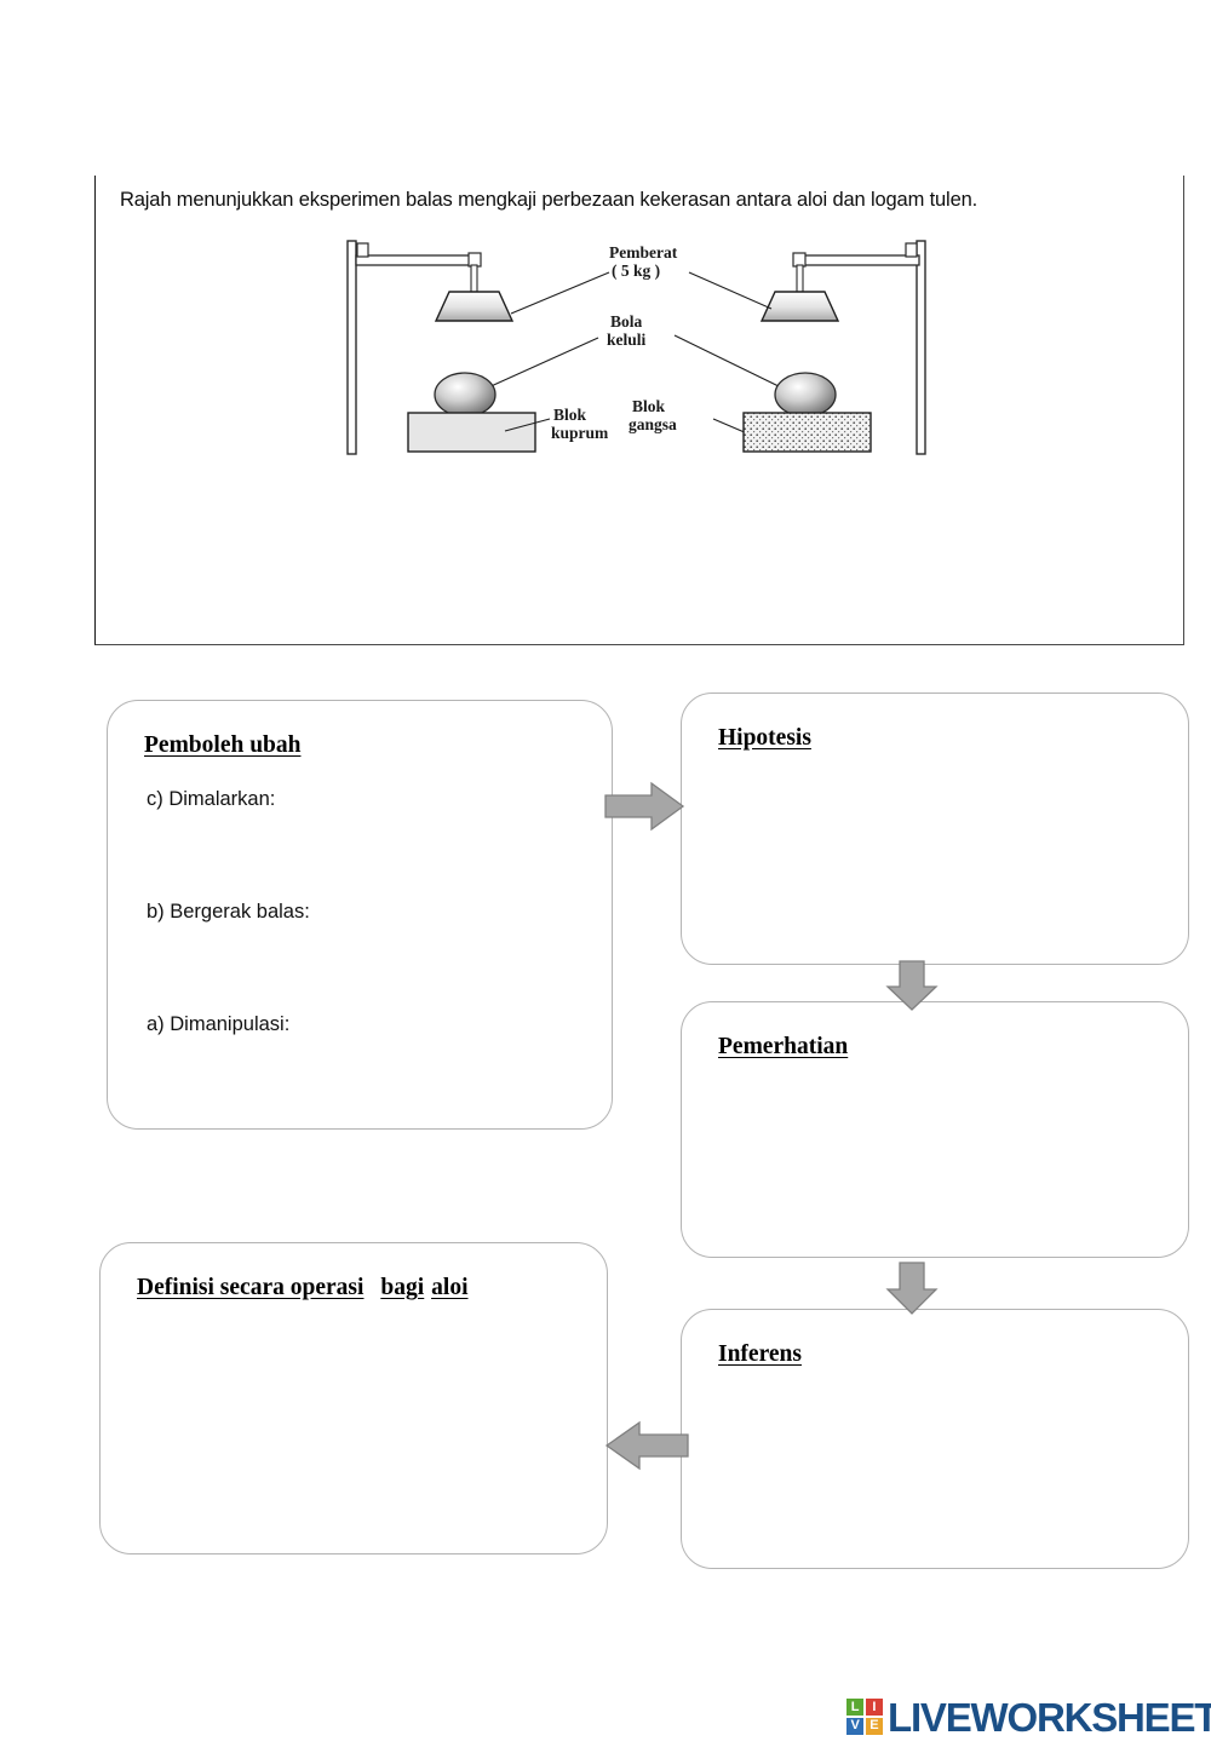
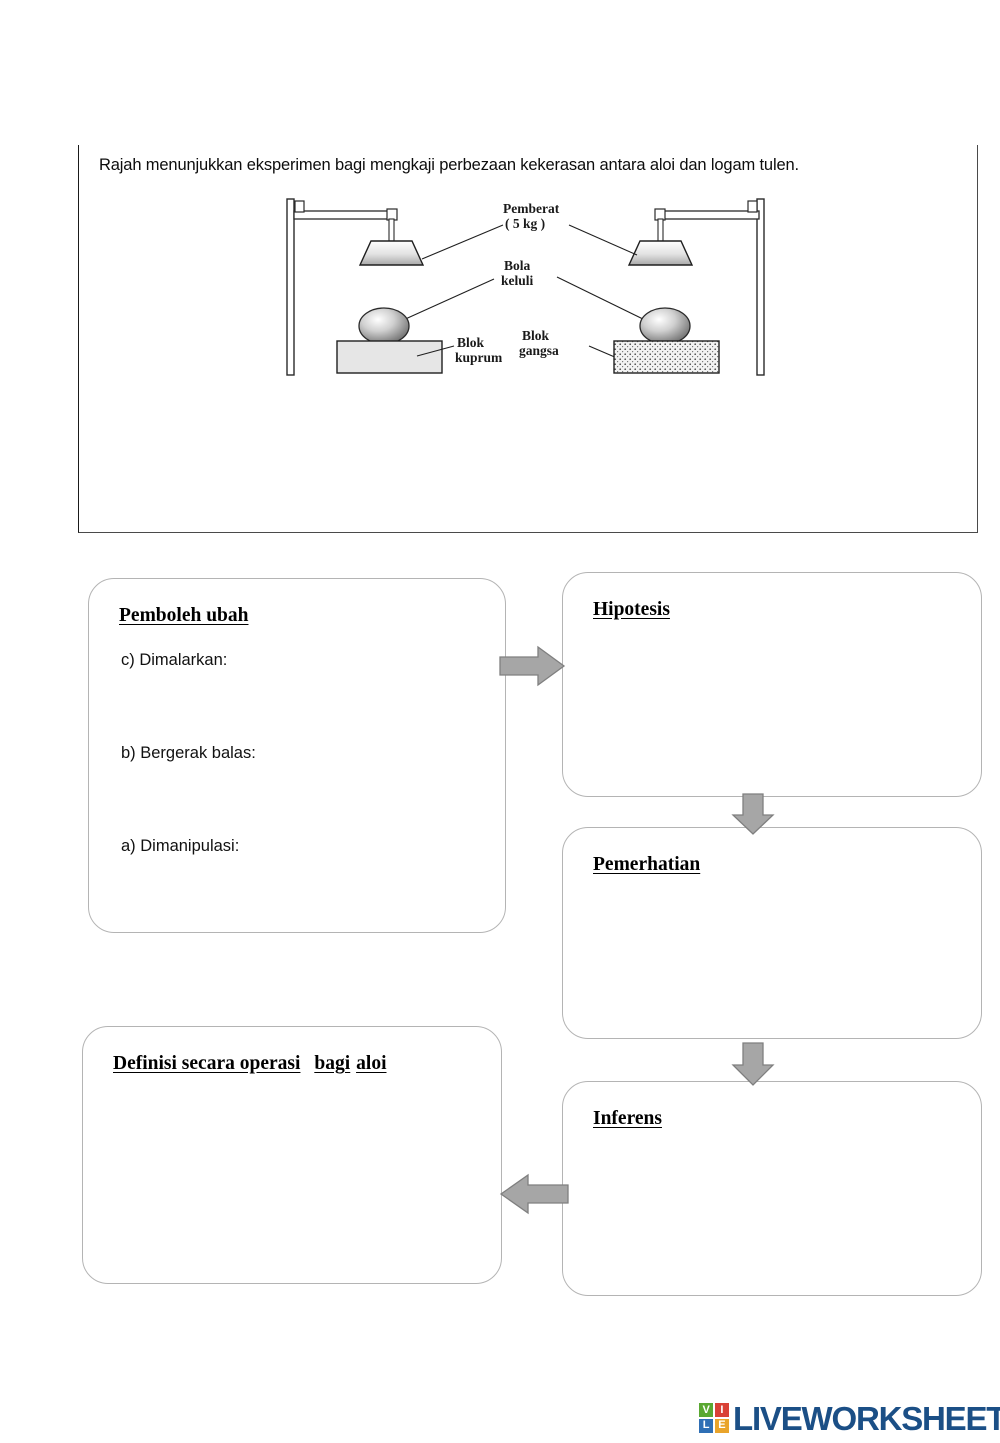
- Rajah menunjukkan eksperimen balas mengkaji perbezaan kekerasan antara aloi dan logam tulen.
+ Rajah menunjukkan eksperimen bagi mengkaji perbezaan kekerasan antara aloi dan logam tulen.
  Pemberat
  ( 5 kg )
  Bola
  keluli
  Blok
  kuprum
  Blok
  gangsa
  Pemboleh ubah
  c) Dimalarkan:
  b) Bergerak balas:
  a) Dimanipulasi:
  Hipotesis
  Pemerhatian
  Inferens
  Definisi secara operasi bagi aloi
- L
+ V
  I
- V
+ L
  E
  LIVEWORKSHEET
